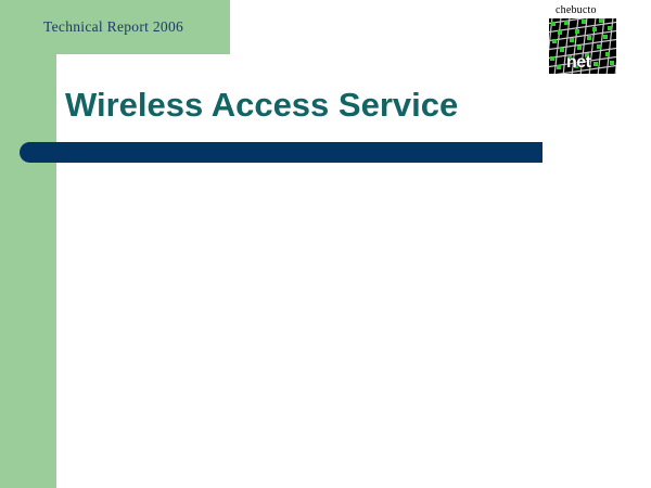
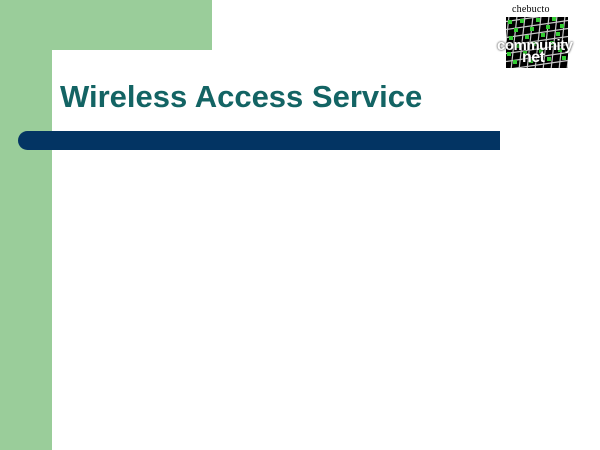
- Technical Report 2006
  chebucto
+ community
  net
  Wireless Access Service
